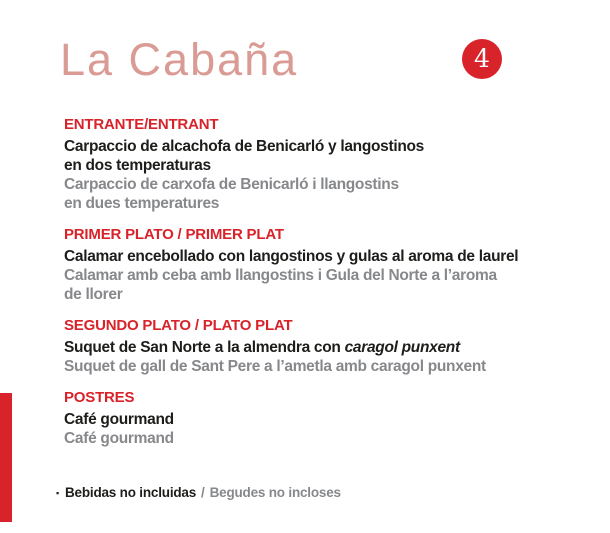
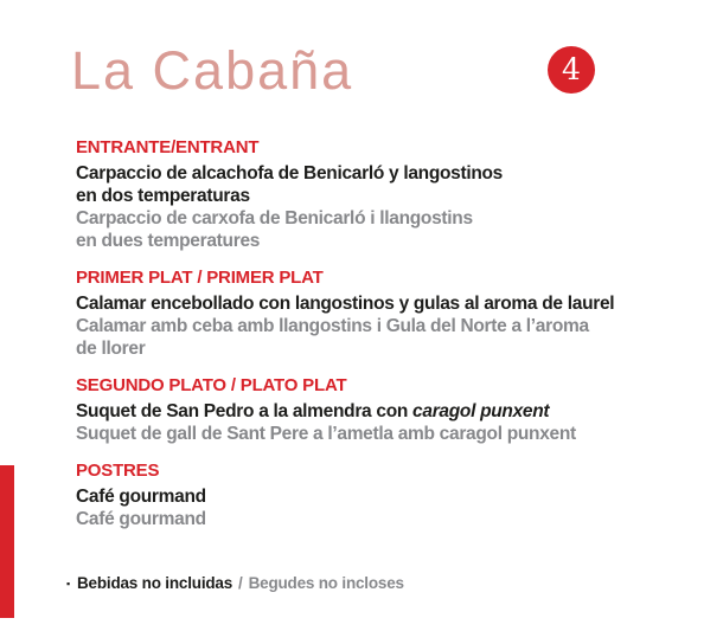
  La Cabaña
  4
  ENTRANTE/ENTRANT
  Carpaccio de alcachofa de Benicarló y langostinos
  en dos temperaturas
  Carpaccio de carxofa de Benicarló i llangostins
  en dues temperatures
- PRIMER PLATO / PRIMER PLAT
+ PRIMER PLAT / PRIMER PLAT
  Calamar encebollado con langostinos y gulas al aroma de laurel
  Calamar amb ceba amb llangostins i Gula del Norte a l’aroma
  de llorer
  SEGUNDO PLATO / PLATO PLAT
- Suquet de San Norte a la almendra con caragol punxent
+ Suquet de San Pedro a la almendra con caragol punxent
  Suquet de gall de Sant Pere a l’ametla amb caragol punxent
  POSTRES
  Café gourmand
  Café gourmand
  ▪
  Bebidas no incluidas
  /
  Begudes no incloses
